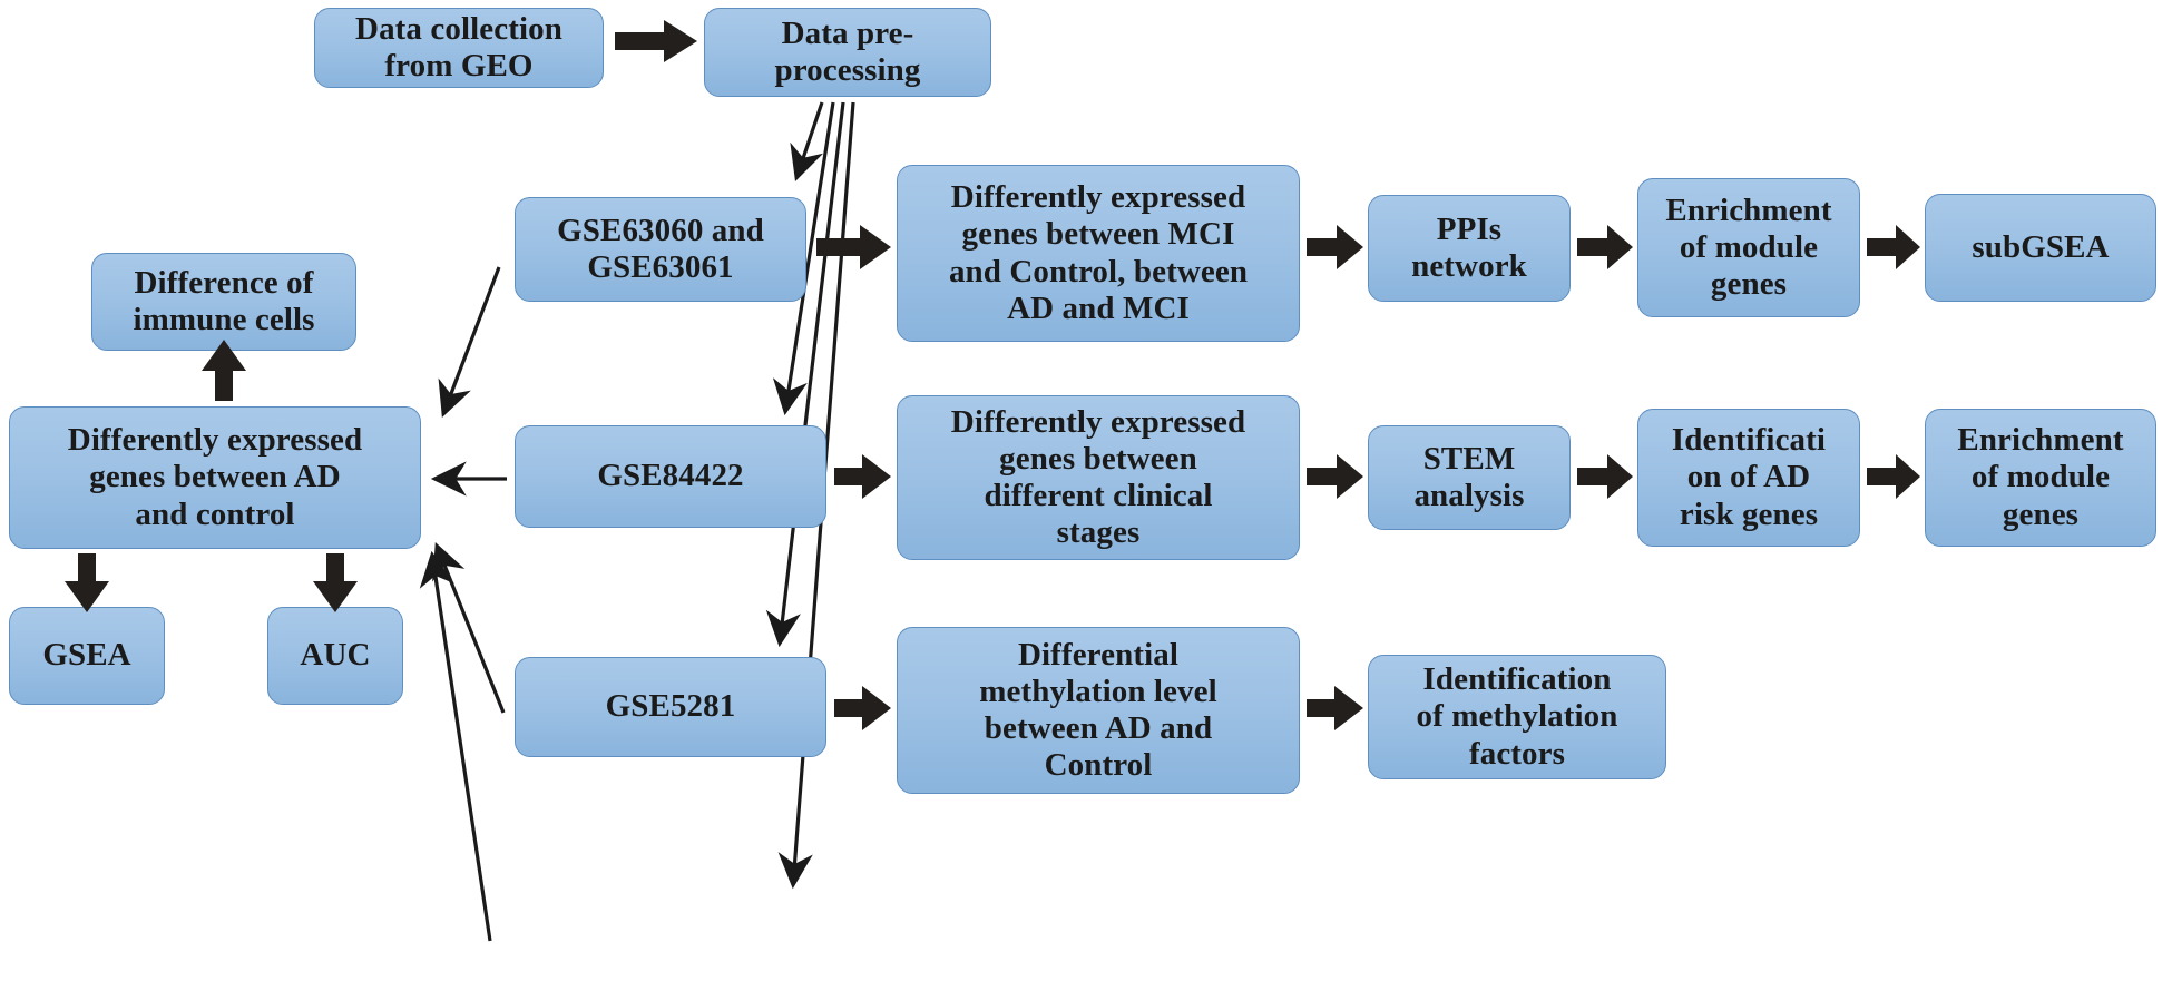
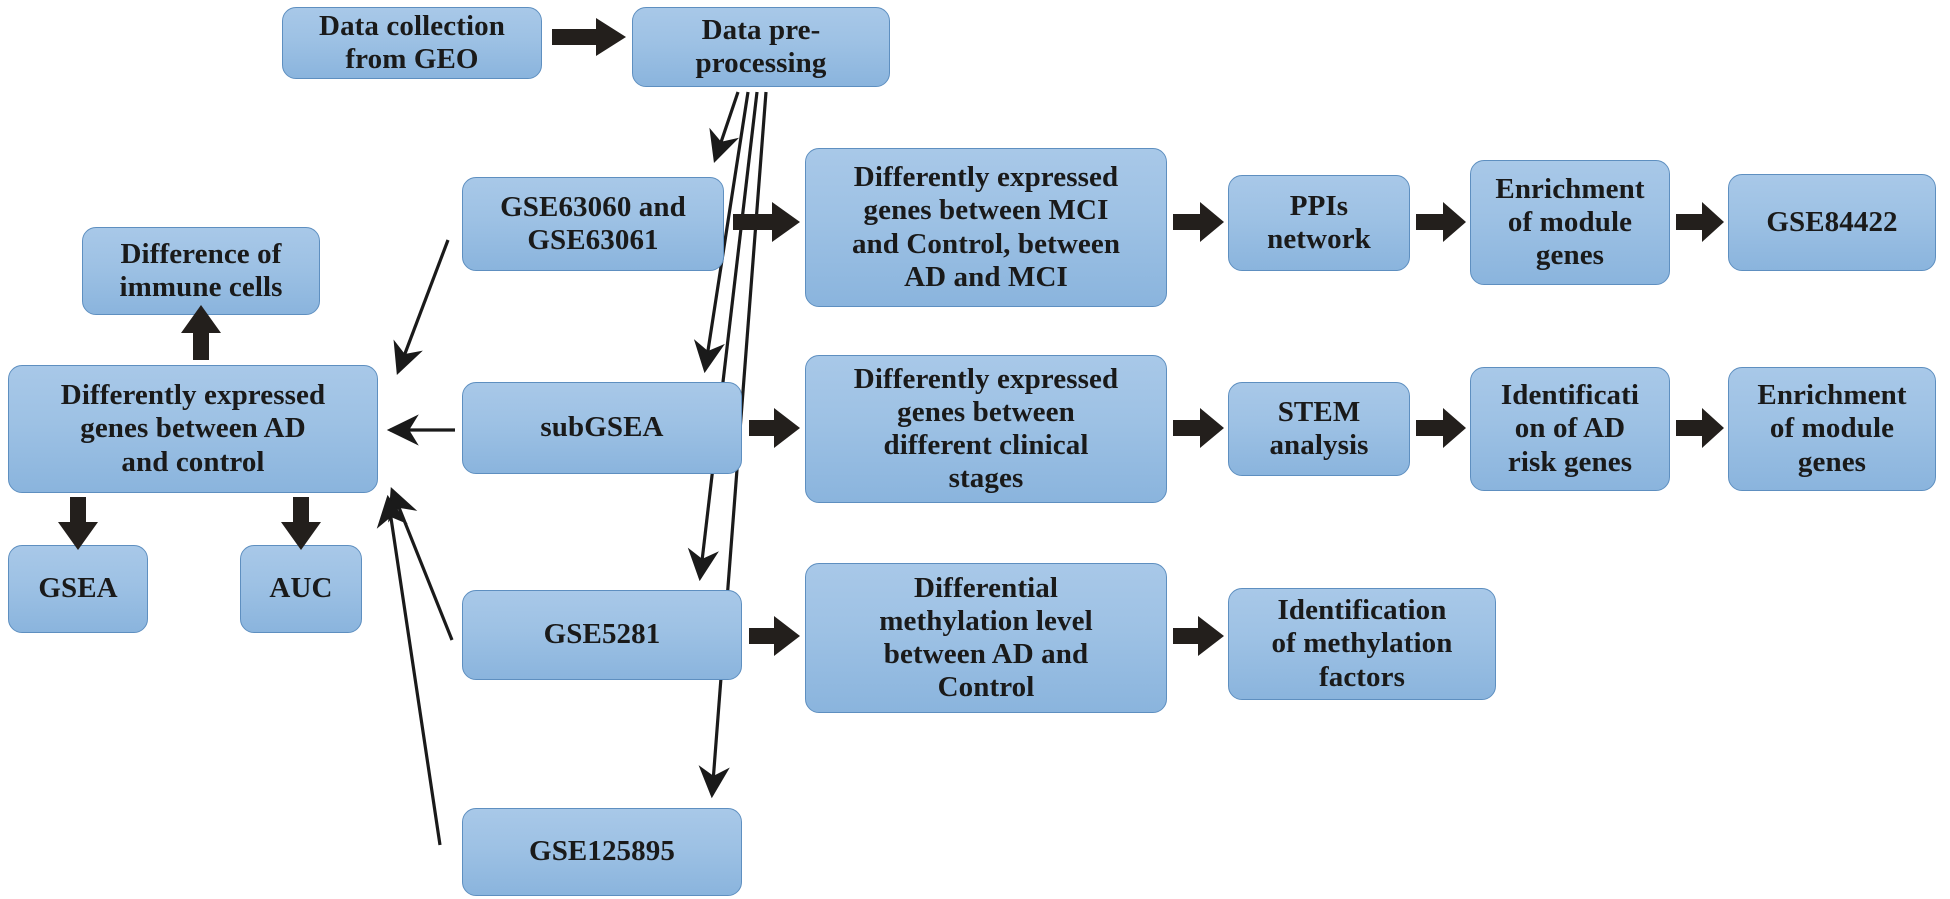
  Data collection
  from GEO
  Data pre-
  processing
  GSE63060 and
  GSE63061
  Differently expressed
  genes between MCI
  and Control, between
  AD and MCI
  PPIs
  network
  Enrichment
  of module
  genes
- subGSEA
+ GSE84422
  Difference of
  immune cells
  Differently expressed
  genes between AD
  and control
  GSEA
  AUC
- GSE84422
+ subGSEA
  Differently expressed
  genes between
  different clinical
  stages
  STEM
  analysis
  Identificati
  on of AD
  risk genes
  Enrichment
  of module
  genes
  GSE5281
  Differential
  methylation level
  between AD and
  Control
  Identification
  of methylation
  factors
+ GSE125895
